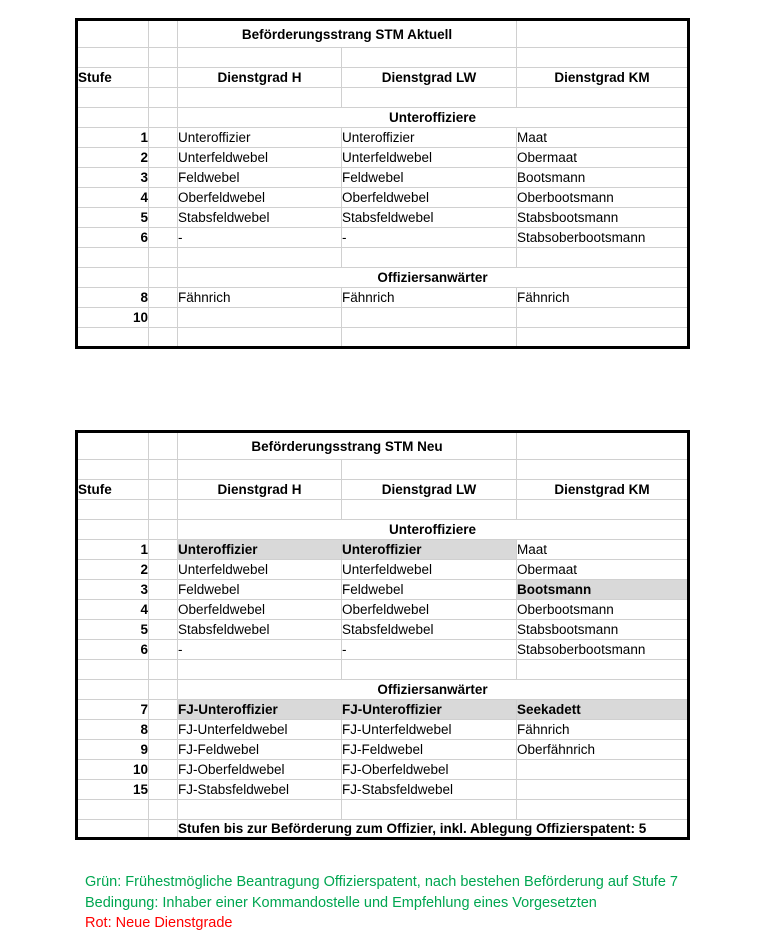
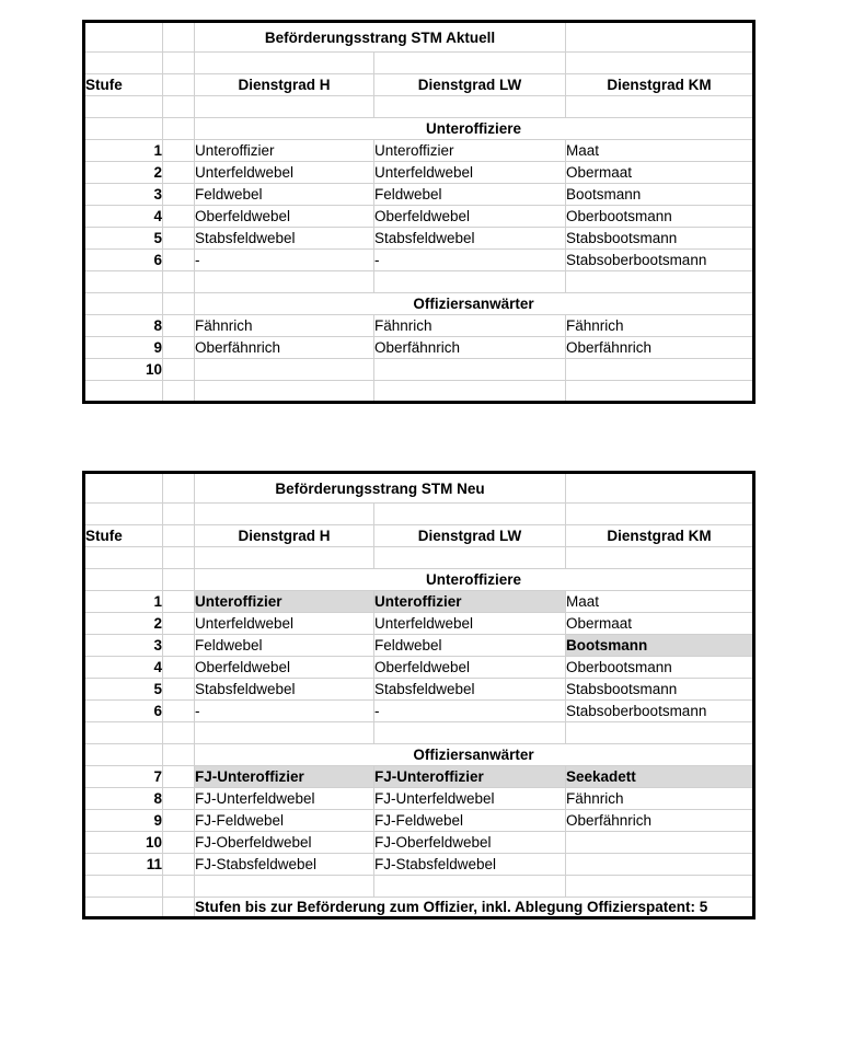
  		Beförderungsstrang STM Aktuell
  Stufe		Dienstgrad H	Dienstgrad LW	Dienstgrad KM
  		Unteroffiziere
  1		Unteroffizier	Unteroffizier	Maat
  2		Unterfeldwebel	Unterfeldwebel	Obermaat
  3		Feldwebel	Feldwebel	Bootsmann
  4		Oberfeldwebel	Oberfeldwebel	Oberbootsmann
  5		Stabsfeldwebel	Stabsfeldwebel	Stabsbootsmann
  6		-	-	Stabsoberbootsmann
  		Offiziersanwärter
  8		Fähnrich	Fähnrich	Fähnrich
+ 9		Oberfähnrich	Oberfähnrich	Oberfähnrich
  10
  		Beförderungsstrang STM Neu
  Stufe		Dienstgrad H	Dienstgrad LW	Dienstgrad KM
  		Unteroffiziere
  1		Unteroffizier	Unteroffizier	Maat
  2		Unterfeldwebel	Unterfeldwebel	Obermaat
  3		Feldwebel	Feldwebel	Bootsmann
  4		Oberfeldwebel	Oberfeldwebel	Oberbootsmann
  5		Stabsfeldwebel	Stabsfeldwebel	Stabsbootsmann
  6		-	-	Stabsoberbootsmann
  		Offiziersanwärter
  7		FJ-Unteroffizier	FJ-Unteroffizier	Seekadett
  8		FJ-Unterfeldwebel	FJ-Unterfeldwebel	Fähnrich
  9		FJ-Feldwebel	FJ-Feldwebel	Oberfähnrich
  10		FJ-Oberfeldwebel	FJ-Oberfeldwebel
- 15		FJ-Stabsfeldwebel	FJ-Stabsfeldwebel
+ 11		FJ-Stabsfeldwebel	FJ-Stabsfeldwebel
  		Stufen bis zur Beförderung zum Offizier, inkl. Ablegung Offizierspatent: 5
- Grün: Frühestmögliche Beantragung Offizierspatent, nach bestehen Beförderung auf Stufe 7
- Bedingung: Inhaber einer Kommandostelle und Empfehlung eines Vorgesetzten
- Rot: Neue Dienstgrade
